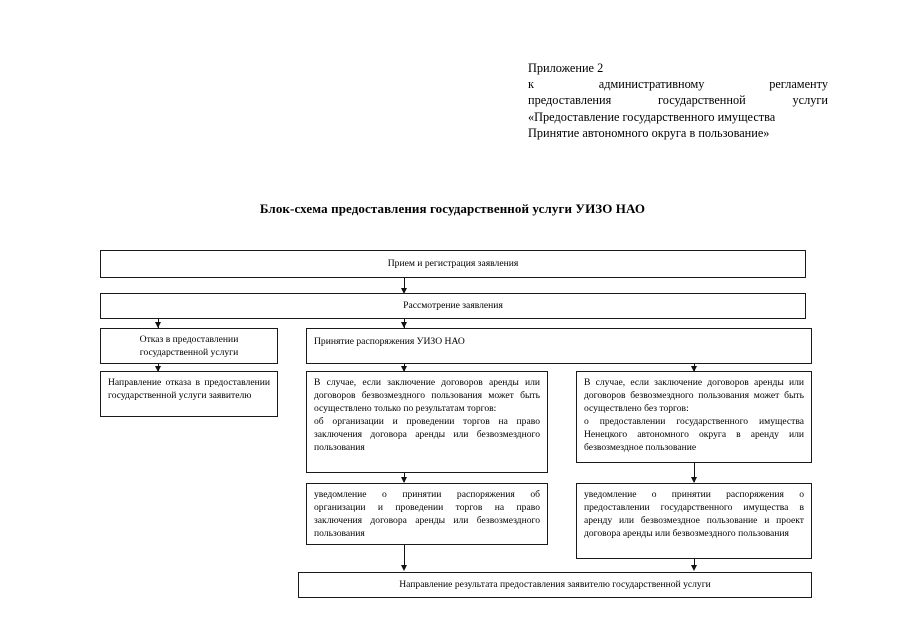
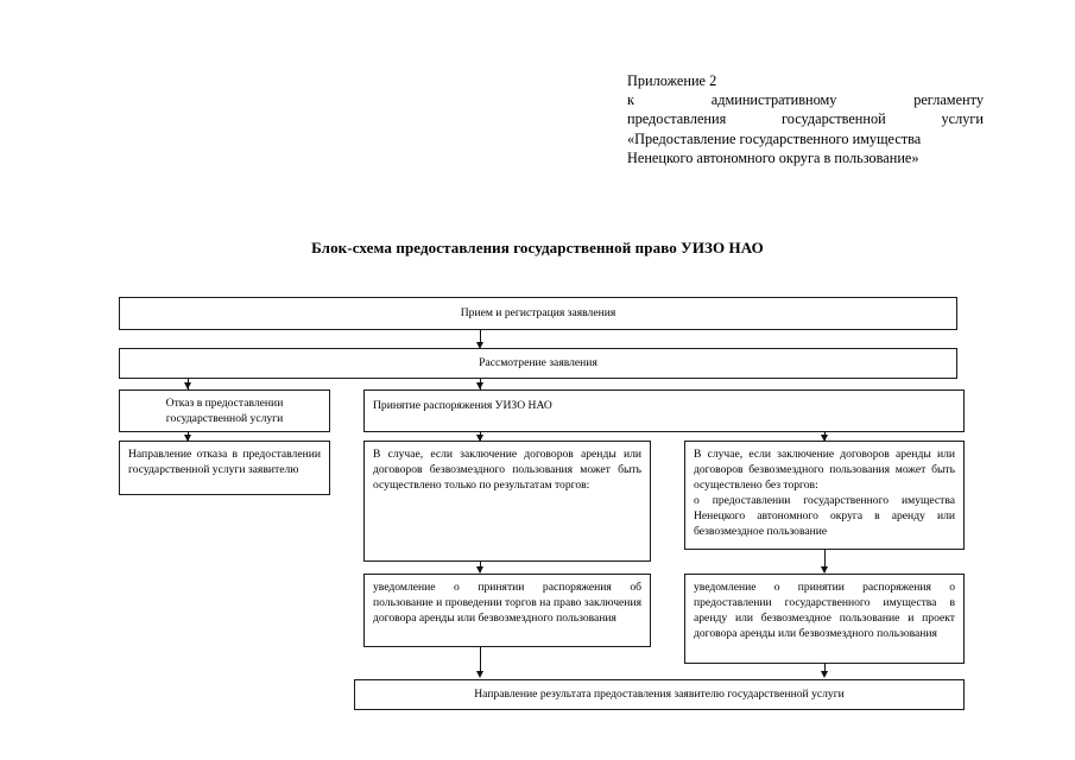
  Приложение 2
  к административному регламенту
  предоставления государственной услуги
  «Предоставление государственного имущества
- Принятие автономного округа в пользование»
+ Ненецкого автономного округа в пользование»
- Блок-схема предоставления государственной услуги УИЗО НАО
+ Блок-схема предоставления государственной право УИЗО НАО
  Прием и регистрация заявления
  Рассмотрение заявления
  Отказ в предоставлении государственной услуги
  Направление отказа в предоставлении государственной услуги заявителю
  Принятие распоряжения УИЗО НАО
  В случае, если заключение договоров аренды или договоров безвозмездного пользования может быть осуществлено только по результатам торгов:
- об организации и проведении торгов на право заключения договора аренды или безвозмездного пользования
  В случае, если заключение договоров аренды или договоров безвозмездного пользования может быть осуществлено без торгов:
  о предоставлении государственного имущества Ненецкого автономного округа в аренду или безвозмездное пользование
- уведомление о принятии распоряжения об организации и проведении торгов на право заключения договора аренды или безвозмездного пользования
+ уведомление о принятии распоряжения об пользование и проведении торгов на право заключения договора аренды или безвозмездного пользования
  уведомление о принятии распоряжения о предоставлении государственного имущества в аренду или безвозмездное пользование и проект договора аренды или безвозмездного пользования
  Направление результата предоставления заявителю государственной услуги
